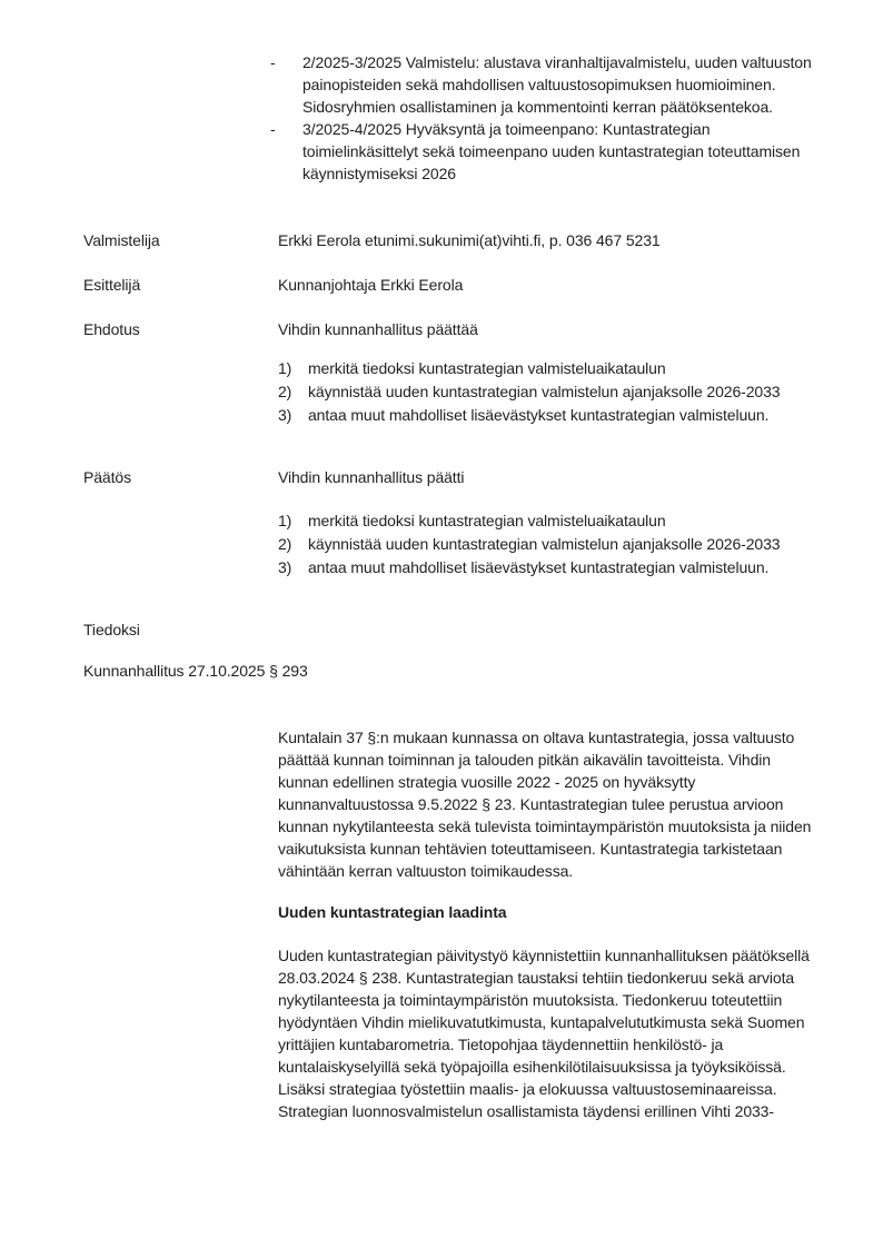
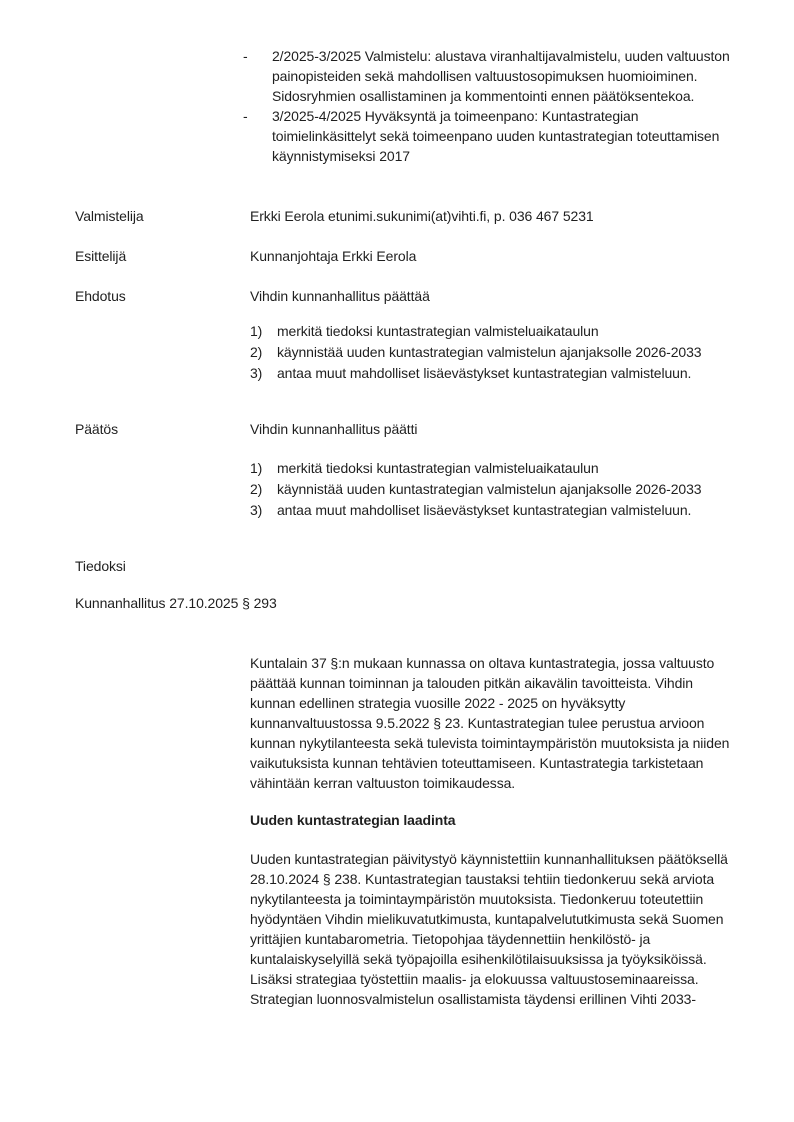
  -
- 2/2025-3/2025 Valmistelu: alustava viranhaltijavalmistelu, uuden valtuuston painopisteiden sekä mahdollisen valtuustosopimuksen huomioiminen. Sidosryhmien osallistaminen ja kommentointi kerran päätöksentekoa.
+ 2/2025-3/2025 Valmistelu: alustava viranhaltijavalmistelu, uuden valtuuston painopisteiden sekä mahdollisen valtuustosopimuksen huomioiminen. Sidosryhmien osallistaminen ja kommentointi ennen päätöksentekoa.
  -
- 3/2025-4/2025 Hyväksyntä ja toimeenpano: Kuntastrategian toimielinkäsittelyt sekä toimeenpano uuden kuntastrategian toteuttamisen käynnistymiseksi 2026
+ 3/2025-4/2025 Hyväksyntä ja toimeenpano: Kuntastrategian toimielinkäsittelyt sekä toimeenpano uuden kuntastrategian toteuttamisen käynnistymiseksi 2017
  Valmistelija
  Erkki Eerola etunimi.sukunimi(at)vihti.fi, p. 036 467 5231
  Esittelijä
  Kunnanjohtaja Erkki Eerola
  Ehdotus
  Vihdin kunnanhallitus päättää
  1)
  merkitä tiedoksi kuntastrategian valmisteluaikataulun
  2)
  käynnistää uuden kuntastrategian valmistelun ajanjaksolle 2026-2033
  3)
  antaa muut mahdolliset lisäevästykset kuntastrategian valmisteluun.
  Päätös
  Vihdin kunnanhallitus päätti
  1)
  merkitä tiedoksi kuntastrategian valmisteluaikataulun
  2)
  käynnistää uuden kuntastrategian valmistelun ajanjaksolle 2026-2033
  3)
  antaa muut mahdolliset lisäevästykset kuntastrategian valmisteluun.
  Tiedoksi
  Kunnanhallitus 27.10.2025 § 293
  Kuntalain 37 §:n mukaan kunnassa on oltava kuntastrategia, jossa valtuusto päättää kunnan toiminnan ja talouden pitkän aikavälin tavoitteista. Vihdin kunnan edellinen strategia vuosille 2022 - 2025 on hyväksytty kunnanvaltuustossa 9.5.2022 § 23. Kuntastrategian tulee perustua arvioon kunnan nykytilanteesta sekä tulevista toimintaympäristön muutoksista ja niiden vaikutuksista kunnan tehtävien toteuttamiseen. Kuntastrategia tarkistetaan vähintään kerran valtuuston toimikaudessa.
  Uuden kuntastrategian laadinta
- Uuden kuntastrategian päivitystyö käynnistettiin kunnanhallituksen päätöksellä 28.03.2024 § 238. Kuntastrategian taustaksi tehtiin tiedonkeruu sekä arviota nykytilanteesta ja toimintaympäristön muutoksista. Tiedonkeruu toteutettiin hyödyntäen Vihdin mielikuvatutkimusta, kuntapalvelututkimusta sekä Suomen yrittäjien kuntabarometria. Tietopohjaa täydennettiin henkilöstö- ja kuntalaiskyselyillä sekä työpajoilla esihenkilötilaisuuksissa ja työyksiköissä. Lisäksi strategiaa työstettiin maalis- ja elokuussa valtuustoseminaareissa. Strategian luonnosvalmistelun osallistamista täydensi erillinen Vihti 2033-
+ Uuden kuntastrategian päivitystyö käynnistettiin kunnanhallituksen päätöksellä 28.10.2024 § 238. Kuntastrategian taustaksi tehtiin tiedonkeruu sekä arviota nykytilanteesta ja toimintaympäristön muutoksista. Tiedonkeruu toteutettiin hyödyntäen Vihdin mielikuvatutkimusta, kuntapalvelututkimusta sekä Suomen yrittäjien kuntabarometria. Tietopohjaa täydennettiin henkilöstö- ja kuntalaiskyselyillä sekä työpajoilla esihenkilötilaisuuksissa ja työyksiköissä. Lisäksi strategiaa työstettiin maalis- ja elokuussa valtuustoseminaareissa. Strategian luonnosvalmistelun osallistamista täydensi erillinen Vihti 2033-
